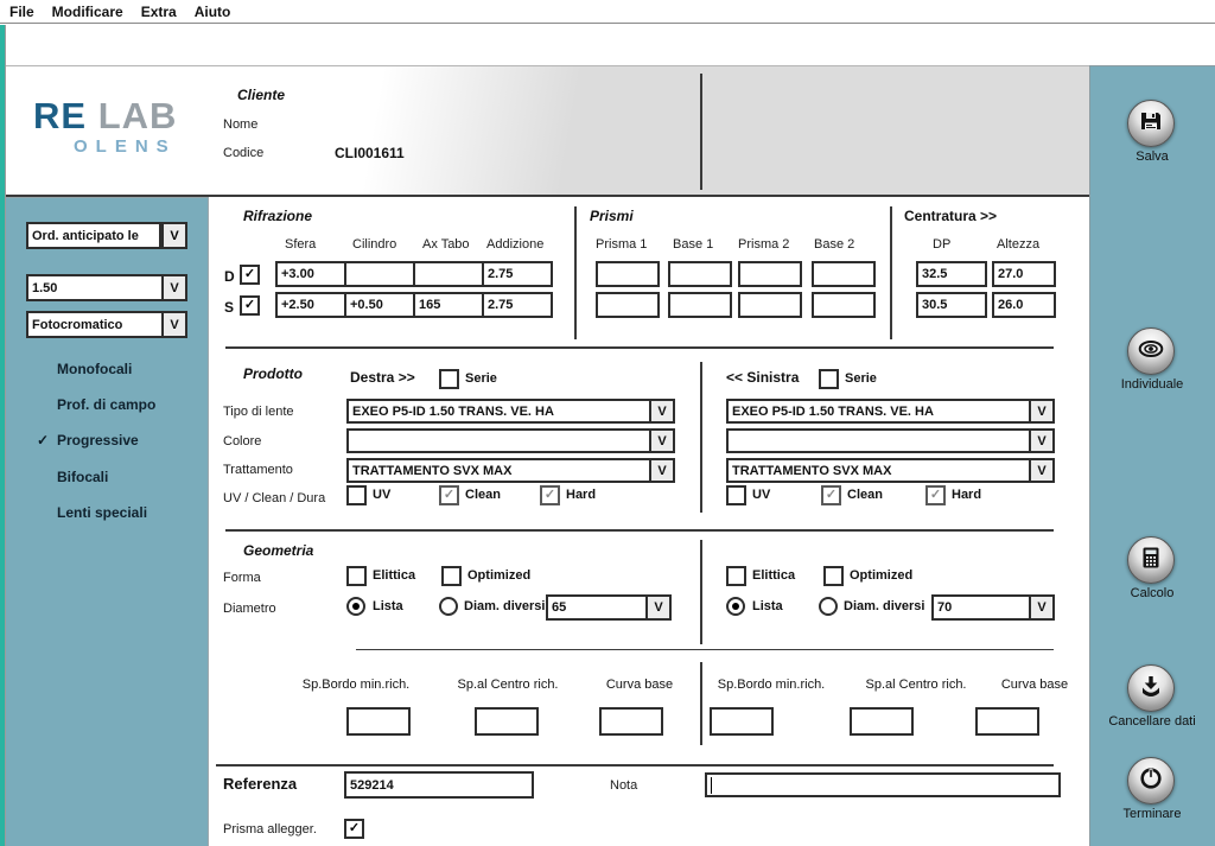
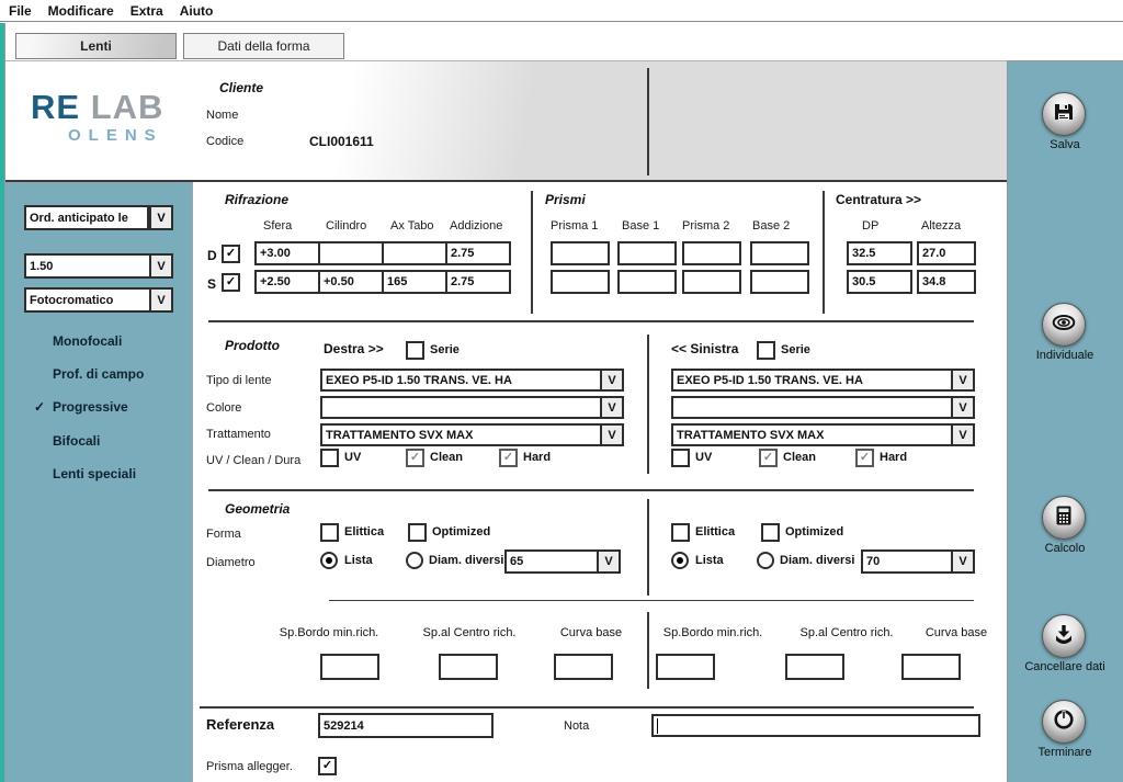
  File
  Modificare
  Extra
  Aiuto
+ Lenti
+ Dati della forma
  RE LAB
  OLENS
  Cliente
  Nome
  Codice
  CLI001611
  Ord. anticipato le
  V
  1.50
  V
  Fotocromatico
  V
  Monofocali
  Prof. di campo
  ✓
  Progressive
  Bifocali
  Lenti speciali
  Rifrazione
  Sfera
  Cilindro
  Ax Tabo
  Addizione
  D
  ✓
  +3.00
  2.75
  S
  ✓
  +2.50
  +0.50
  165
  2.75
  Prismi
  Prisma 1
  Base 1
  Prisma 2
  Base 2
  Centratura >>
  DP
  Altezza
  32.5
  27.0
  30.5
- 26.0
+ 34.8
  Prodotto
  Destra >>
  Serie
  Tipo di lente
  Colore
  Trattamento
  UV / Clean / Dura
  EXEO P5-ID 1.50 TRANS. VE. HA
  V
  V
  TRATTAMENTO SVX MAX
  V
  UV
  ✓
  Clean
  ✓
  Hard
  << Sinistra
  Serie
  EXEO P5-ID 1.50 TRANS. VE. HA
  V
  V
  TRATTAMENTO SVX MAX
  V
  UV
  ✓
  Clean
  ✓
  Hard
  Geometria
  Forma
  Diametro
  Elittica
  Optimized
  Lista
  Diam. diversi
  65
  V
  Elittica
  Optimized
  Lista
  Diam. diversi
  70
  V
  Sp.Bordo min.rich.
  Sp.al Centro rich.
  Curva base
  Sp.Bordo min.rich.
  Sp.al Centro rich.
  Curva base
  Referenza
  529214
  Nota
  Prisma allegger.
  ✓
  Salva
  Individuale
  Calcolo
  Cancellare dati
  Terminare
